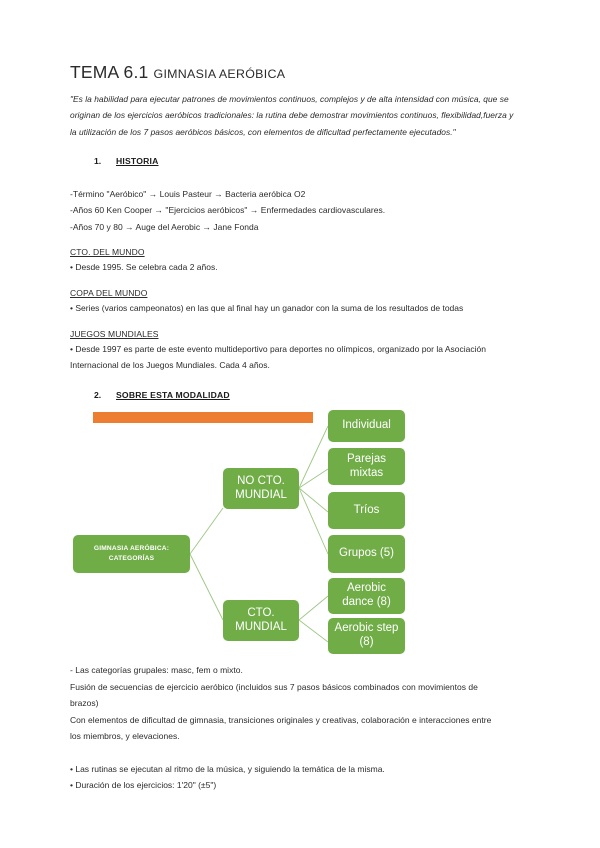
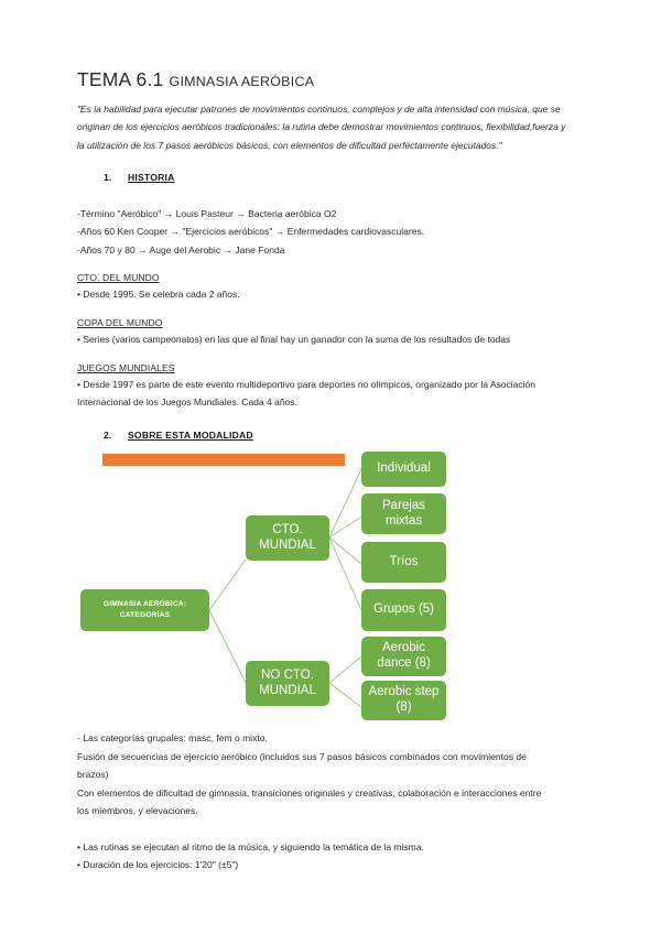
  TEMA 6.1 GIMNASIA AERÓBICA
  "Es la habilidad para ejecutar patrones de movimientos continuos, complejos y de alta intensidad con música, que se originan de los ejercicios aeróbicos tradicionales: la rutina debe demostrar movimientos continuos, flexibilidad,fuerza y la utilización de los 7 pasos aeróbicos básicos, con elementos de dificultad perfectamente ejecutados."
  1.
  HISTORIA
  -Término "Aeróbico" → Louis Pasteur → Bacteria aeróbica O2
  -Años 60 Ken Cooper → "Ejercicios aeróbicos" → Enfermedades cardiovasculares.
  -Años 70 y 80 → Auge del Aerobic → Jane Fonda
  CTO. DEL MUNDO
  • Desde 1995. Se celebra cada 2 años.
  COPA DEL MUNDO
  • Series (varios campeonatos) en las que al final hay un ganador con la suma de los resultados de todas
  JUEGOS MUNDIALES
  • Desde 1997 es parte de este evento multideportivo para deportes no olímpicos, organizado por la Asociación
  Internacional de los Juegos Mundiales. Cada 4 años.
  2.
  SOBRE ESTA MODALIDAD
- NO CTO.
+ CTO.
  MUNDIAL
- CTO.
+ NO CTO.
  MUNDIAL
  Individual
  Parejas
  mixtas
  Tríos
  Grupos (5)
  Aerobic
  dance (8)
  Aerobic step
  (8)
  - Las categorías grupales: masc, fem o mixto.
  Fusión de secuencias de ejercicio aeróbico (incluidos sus 7 pasos básicos combinados con movimientos de
  brazos)
  Con elementos de dificultad de gimnasia, transiciones originales y creativas, colaboración e interacciones entre
  los miembros, y elevaciones.
  • Las rutinas se ejecutan al ritmo de la música, y siguiendo la temática de la misma.
  • Duración de los ejercicios: 1'20" (±5")
